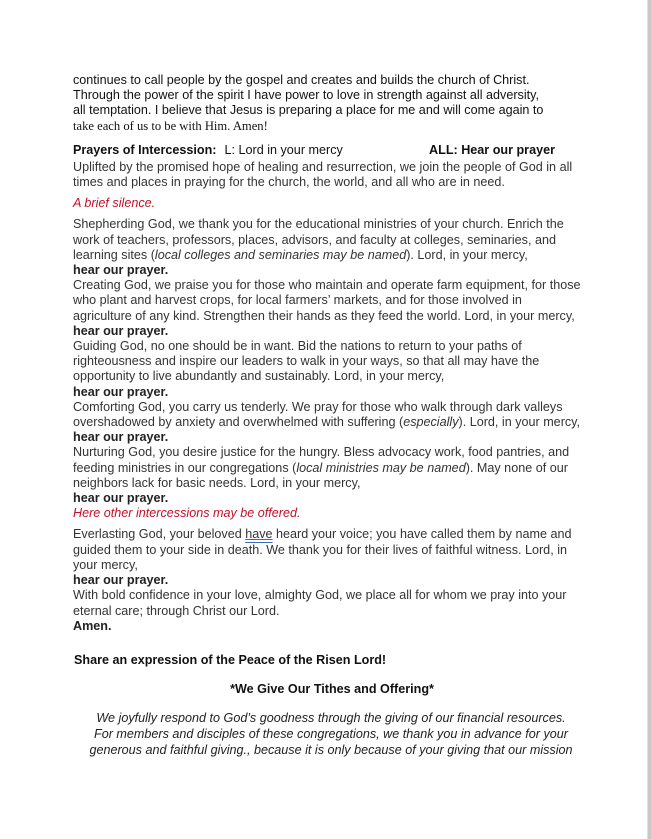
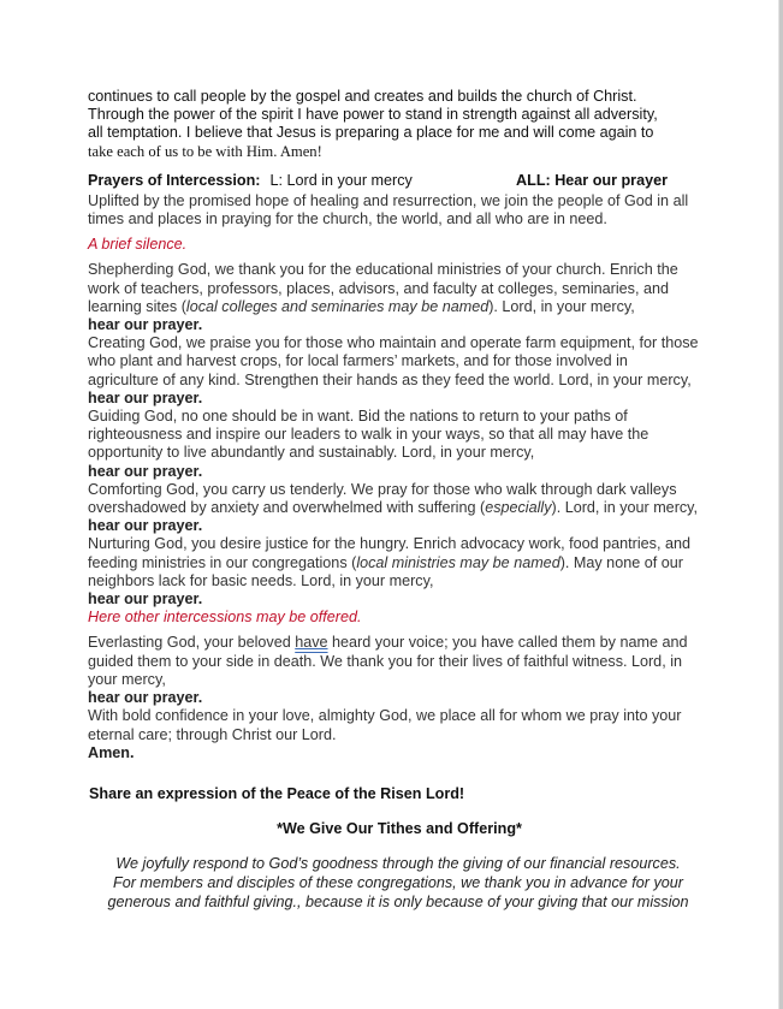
  continues to call people by the gospel and creates and builds the church of Christ.
- Through the power of the spirit I have power to love in strength against all adversity,
+ Through the power of the spirit I have power to stand in strength against all adversity,
  all temptation. I believe that Jesus is preparing a place for me and will come again to
  take each of us to be with Him. Amen!
  Prayers of Intercession:
  L: Lord in your mercy
  ALL: Hear our prayer
  Uplifted by the promised hope of healing and resurrection, we join the people of God in all times and places in praying for the church, the world, and all who are in need.
  A brief silence.
  Shepherding God, we thank you for the educational ministries of your church. Enrich the work of teachers, professors, places, advisors, and faculty at colleges, seminaries, and learning sites (local colleges and seminaries may be named). Lord, in your mercy,
  hear our prayer.
  Creating God, we praise you for those who maintain and operate farm equipment, for those who plant and harvest crops, for local farmers’ markets, and for those involved in agriculture of any kind. Strengthen their hands as they feed the world. Lord, in your mercy,
  hear our prayer.
  Guiding God, no one should be in want. Bid the nations to return to your paths of righteousness and inspire our leaders to walk in your ways, so that all may have the opportunity to live abundantly and sustainably. Lord, in your mercy,
  hear our prayer.
  Comforting God, you carry us tenderly. We pray for those who walk through dark valleys overshadowed by anxiety and overwhelmed with suffering (especially). Lord, in your mercy,
  hear our prayer.
- Nurturing God, you desire justice for the hungry. Bless advocacy work, food pantries, and feeding ministries in our congregations (local ministries may be named). May none of our neighbors lack for basic needs. Lord, in your mercy,
+ Nurturing God, you desire justice for the hungry. Enrich advocacy work, food pantries, and feeding ministries in our congregations (local ministries may be named). May none of our neighbors lack for basic needs. Lord, in your mercy,
  hear our prayer.
  Here other intercessions may be offered.
  Everlasting God, your beloved have heard your voice; you have called them by name and guided them to your side in death. We thank you for their lives of faithful witness. Lord, in your mercy,
  hear our prayer.
  With bold confidence in your love, almighty God, we place all for whom we pray into your eternal care; through Christ our Lord.
  Amen.
  Share an expression of the Peace of the Risen Lord!
  *We Give Our Tithes and Offering*
  We joyfully respond to God’s goodness through the giving of our financial resources.
  For members and disciples of these congregations, we thank you in advance for your
  generous and faithful giving., because it is only because of your giving that our mission
